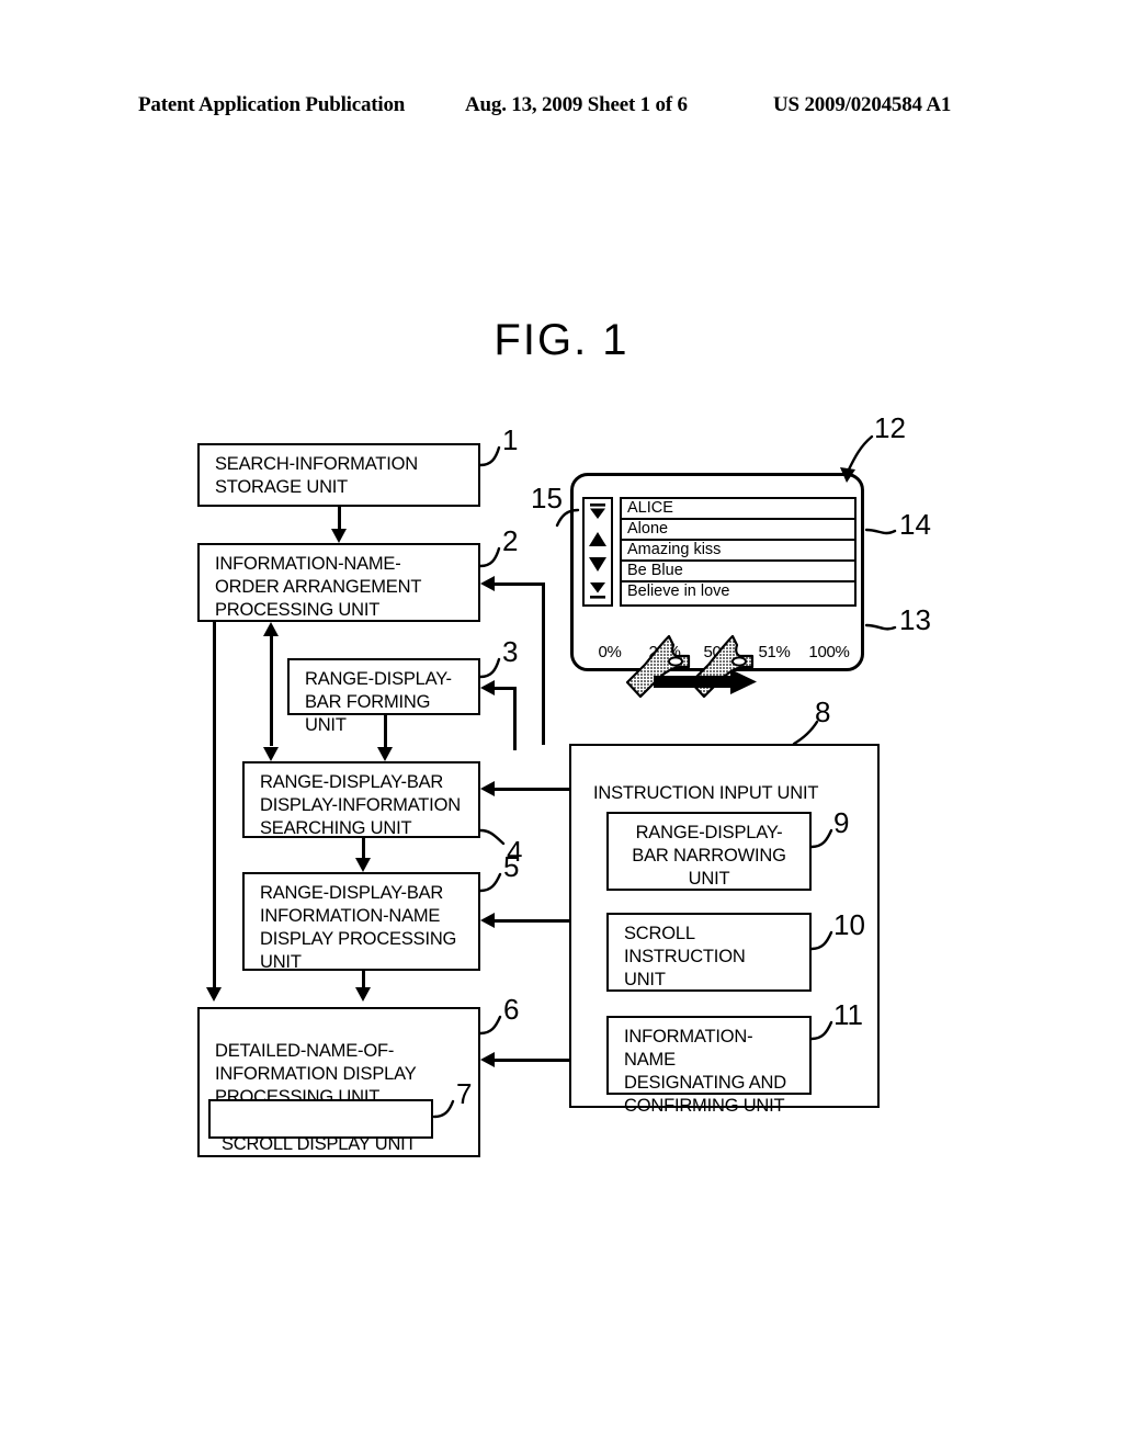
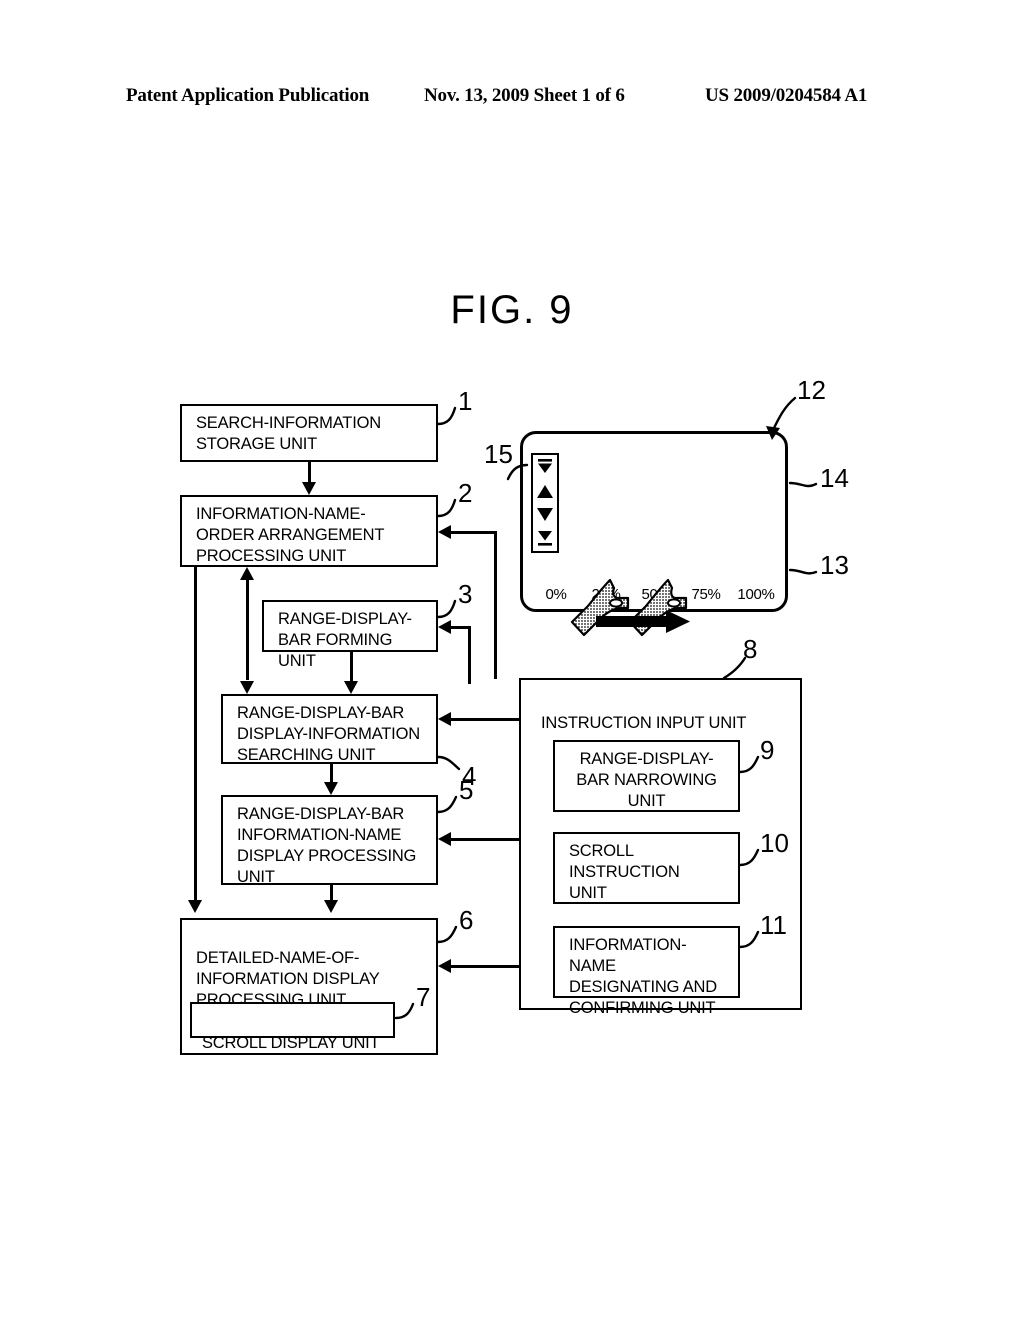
  Patent Application Publication
- Aug. 13, 2009 Sheet 1 of 6
+ Nov. 13, 2009 Sheet 1 of 6
  US 2009/0204584 A1
- FIG. 1
+ FIG. 9
  SEARCH-INFORMATION
  STORAGE UNIT
  INFORMATION-NAME-
  ORDER ARRANGEMENT
  PROCESSING UNIT
  RANGE-DISPLAY-
  BAR FORMING UNIT
  RANGE-DISPLAY-BAR
  DISPLAY-INFORMATION
  SEARCHING UNIT
  RANGE-DISPLAY-BAR
  INFORMATION-NAME
  DISPLAY PROCESSING
  UNIT
  DETAILED-NAME-OF-
  INFORMATION DISPLAY
  PROCESSING UNIT
  SCROLL DISPLAY UNIT
  INSTRUCTION INPUT UNIT
  RANGE-DISPLAY-
  BAR NARROWING
  UNIT
  SCROLL
  INSTRUCTION
  UNIT
  INFORMATION-NAME
  DESIGNATING AND
  CONFIRMING UNIT
- ALICE
- Alone
- Amazing kiss
- Be Blue
- Believe in love
  0%
- 51%
+ 75%
  100%
  1
  2
  3
  4
  5
  6
  7
  8
  9
  10
  11
  12
  13
  14
  15
